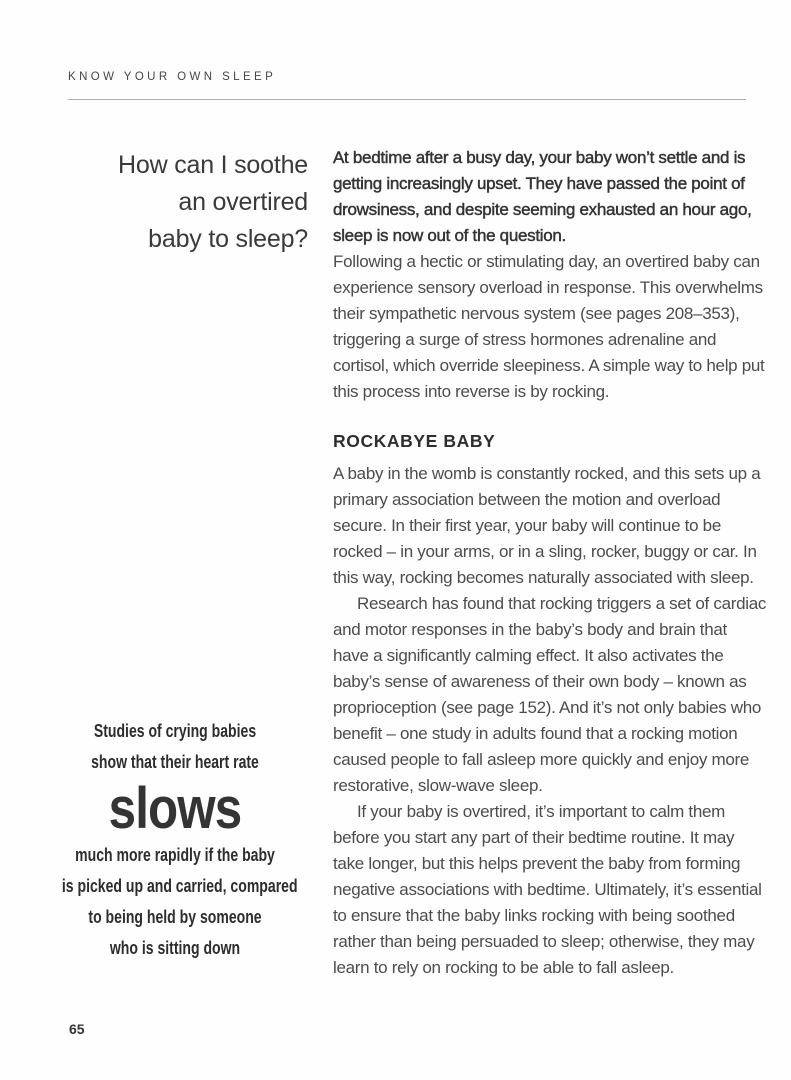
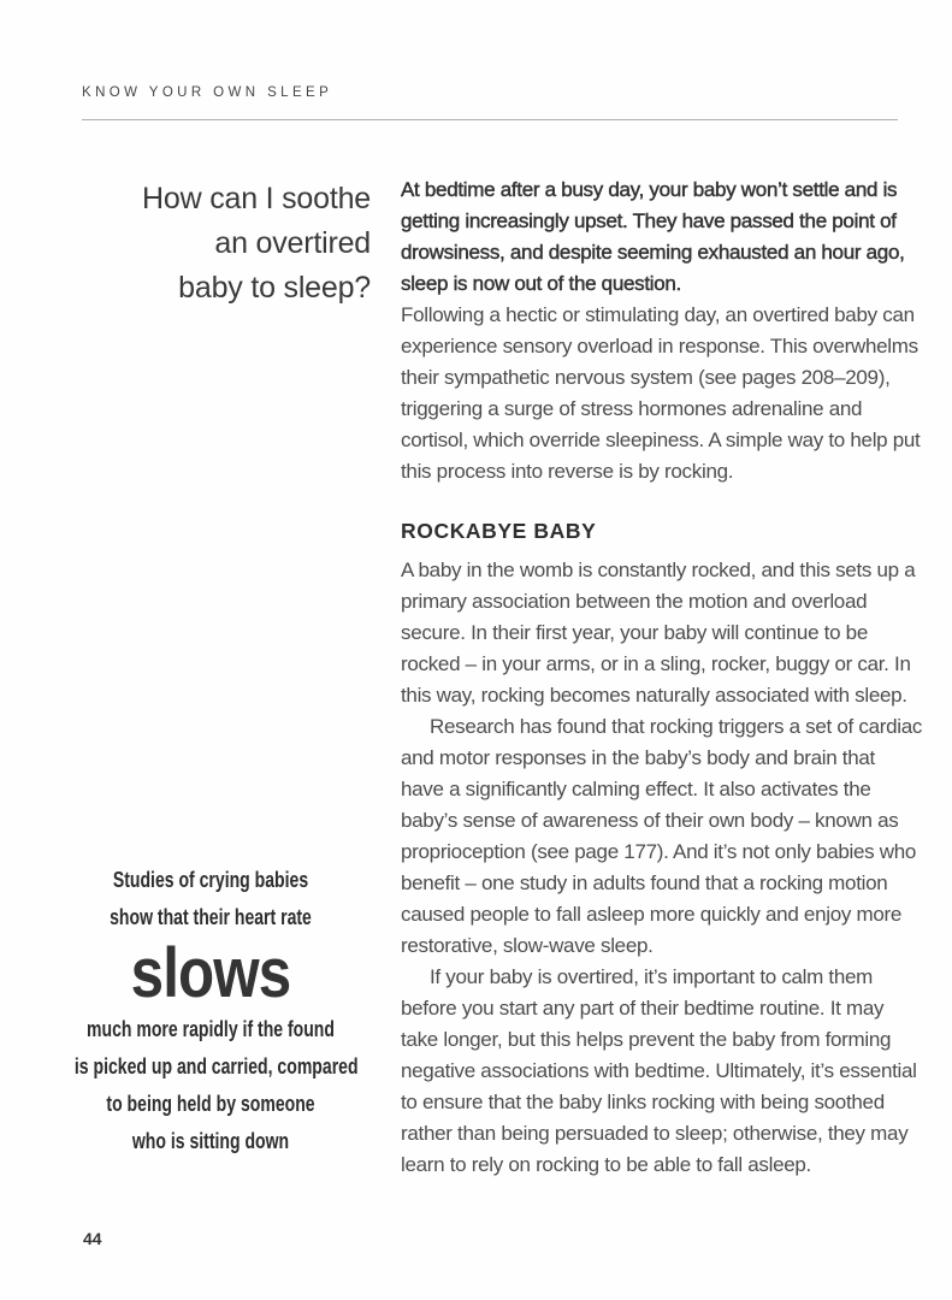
  KNOW YOUR OWN SLEEP
  How can I soothe
  an overtired
  baby to sleep?
  At bedtime after a busy day, your baby won’t settle and is getting increasingly upset. They have passed the point of drowsiness, and despite seeming exhausted an hour ago, sleep is now out of the question.
- Following a hectic or stimulating day, an overtired baby can experience sensory overload in response. This overwhelms their sympathetic nervous system (see pages 208–353), triggering a surge of stress hormones adrenaline and cortisol, which override sleepiness. A simple way to help put this process into reverse is by rocking.
+ Following a hectic or stimulating day, an overtired baby can experience sensory overload in response. This overwhelms their sympathetic nervous system (see pages 208–209), triggering a surge of stress hormones adrenaline and cortisol, which override sleepiness. A simple way to help put this process into reverse is by rocking.
  ROCKABYE BABY
  A baby in the womb is constantly rocked, and this sets up a primary association between the motion and overload secure. In their first year, your baby will continue to be rocked – in your arms, or in a sling, rocker, buggy or car. In this way, rocking becomes naturally associated with sleep.
- Research has found that rocking triggers a set of cardiac and motor responses in the baby’s body and brain that have a significantly calming effect. It also activates the baby’s sense of awareness of their own body – known as proprioception (see page 152). And it’s not only babies who benefit – one study in adults found that a rocking motion caused people to fall asleep more quickly and enjoy more restorative, slow-wave sleep.
+ Research has found that rocking triggers a set of cardiac and motor responses in the baby’s body and brain that have a significantly calming effect. It also activates the baby’s sense of awareness of their own body – known as proprioception (see page 177). And it’s not only babies who benefit – one study in adults found that a rocking motion caused people to fall asleep more quickly and enjoy more restorative, slow-wave sleep.
  If your baby is overtired, it’s important to calm them before you start any part of their bedtime routine. It may take longer, but this helps prevent the baby from forming negative associations with bedtime. Ultimately, it’s essential to ensure that the baby links rocking with being soothed rather than being persuaded to sleep; otherwise, they may learn to rely on rocking to be able to fall asleep.
  Studies of crying babies
  show that their heart rate
  slows
- much more rapidly if the baby
+ much more rapidly if the found
  is picked up and carried, compared
  to being held by someone
  who is sitting down
- 65
+ 44
